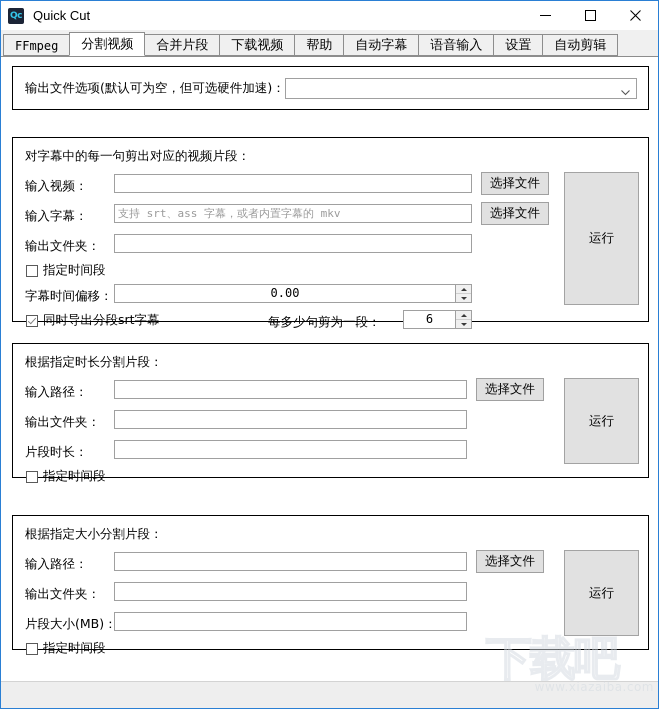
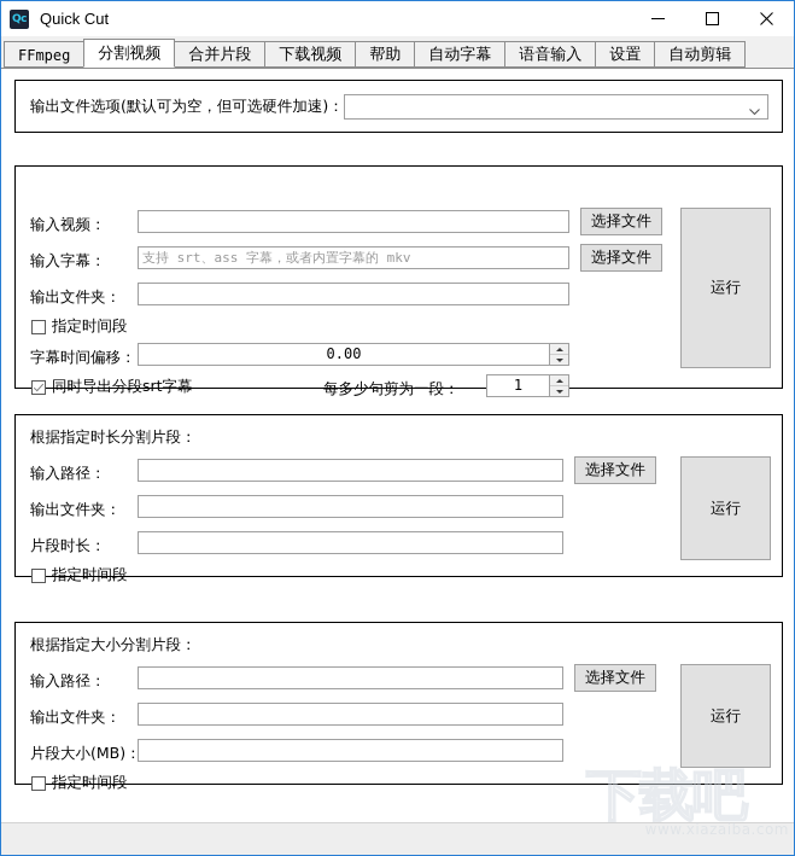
  Qc
  Quick Cut
  FFmpeg
  分割视频
  合并片段
  下载视频
  帮助
  自动字幕
  语音输入
  设置
  自动剪辑
  输出文件选项(默认可为空，但可选硬件加速)：
- 对字幕中的每一句剪出对应的视频片段：
  输入视频：
  选择文件
  输入字幕：
  支持 srt、ass 字幕，或者内置字幕的 mkv
  选择文件
  输出文件夹：
  指定时间段
  字幕时间偏移：
  0.00
  同时导出分段srt字幕
  每多少句剪为一段：
- 6
+ 1
  运行
  根据指定时长分割片段：
  输入路径：
  选择文件
  输出文件夹：
  片段时长：
  指定时间段
  运行
  根据指定大小分割片段：
  输入路径：
  选择文件
  输出文件夹：
  片段大小(MB)：
  指定时间段
  运行
  下载吧
  www.xiazaiba.com
